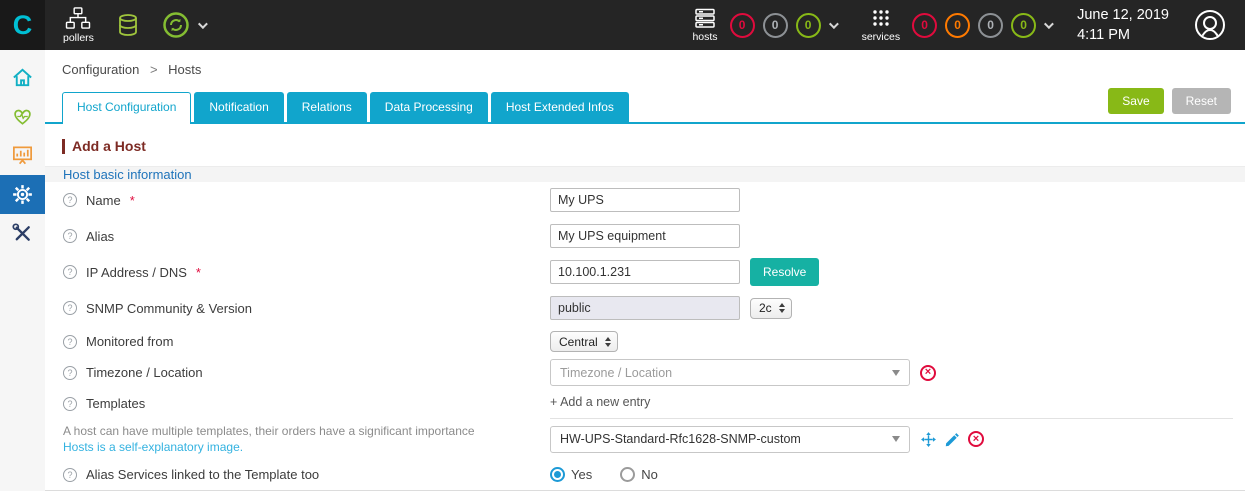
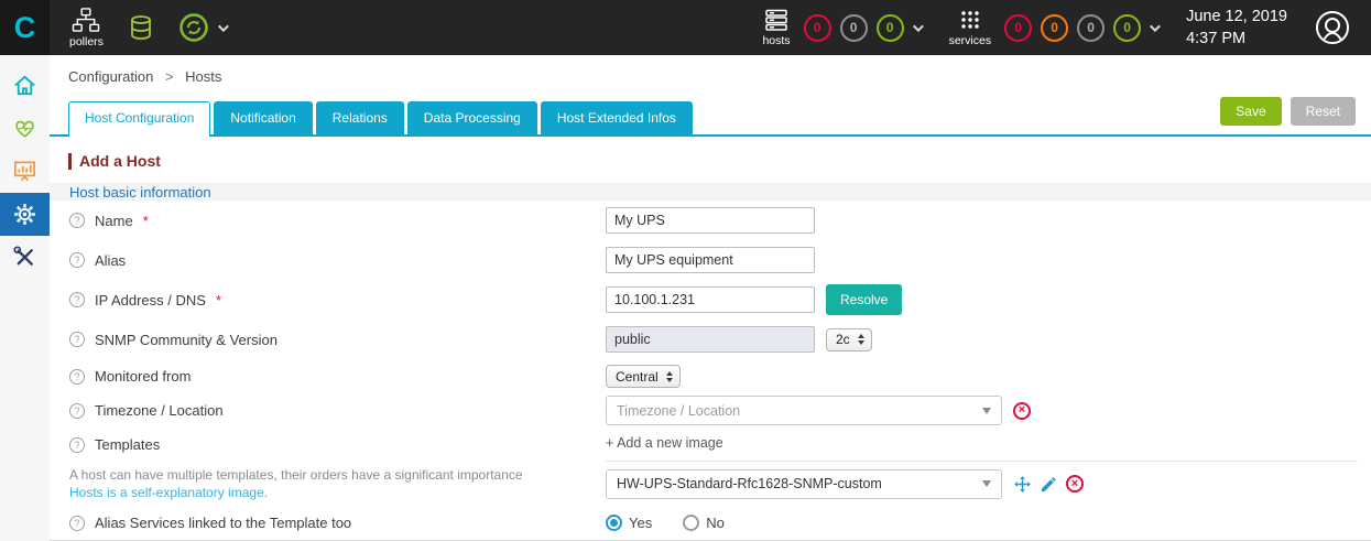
  C
  pollers
  hosts
  0
  0
  0
  services
  0
  0
  0
  0
  June 12, 2019
- 4:11 PM
+ 4:37 PM
  Configuration > Hosts
  Host Configuration
  Notification
  Relations
  Data Processing
  Host Extended Infos
  Save
  Reset
  Add a Host
  Host basic information
  ?
  Name
  *
  My UPS
  ?
  Alias
  My UPS equipment
  ?
  IP Address / DNS
  *
  10.100.1.231
  Resolve
  ?
  SNMP Community & Version
  public
  2c
  ?
  Monitored from
  Central
  ?
  Timezone / Location
  Timezone / Location
  ?
  Templates
- + Add a new entry
+ + Add a new image
  A host can have multiple templates, their orders have a significant importance
  Hosts is a self-explanatory image.
  HW-UPS-Standard-Rfc1628-SNMP-custom
  ?
  Alias Services linked to the Template too
  Yes
  No
